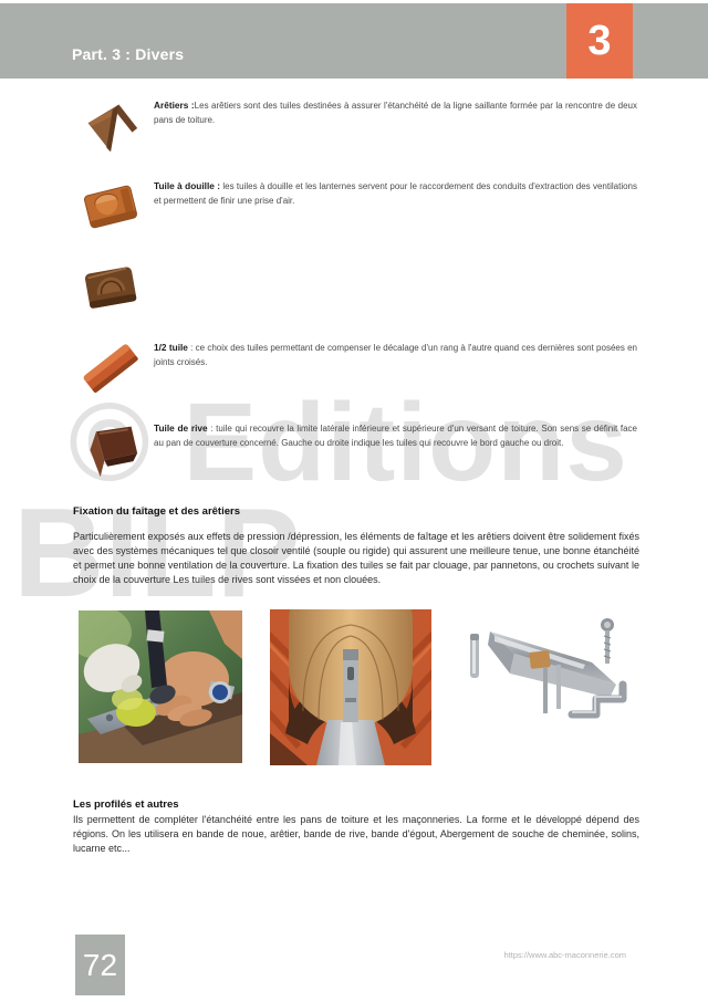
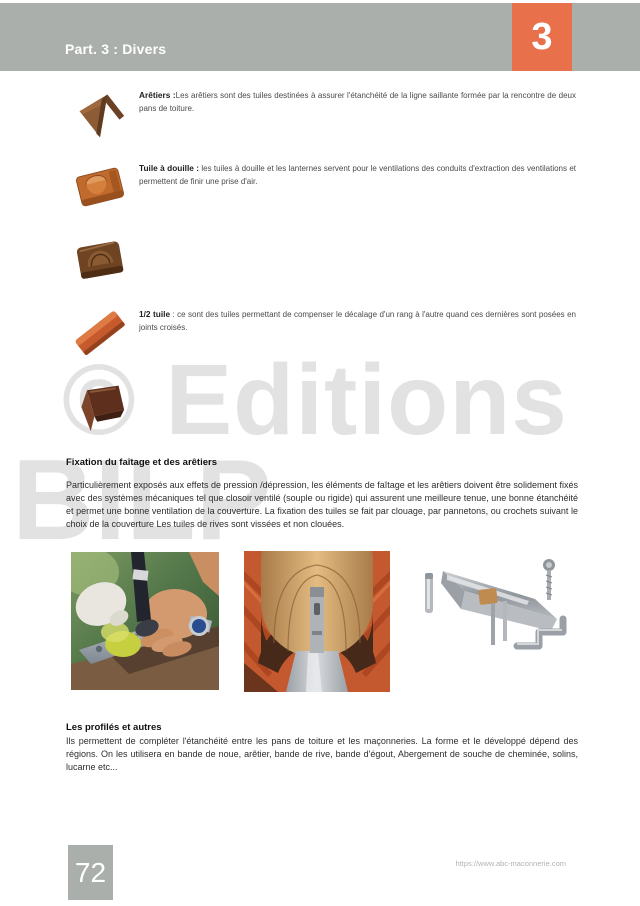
  Editions
  BILP
  Part. 3 : Divers
  3
  Arêtiers :Les arêtiers sont des tuiles destinées à assurer l'étanchéité de la ligne saillante formée par la rencontre de deux pans de toiture.
- Tuile à douille : les tuiles à douille et les lanternes servent pour le raccordement des conduits d'extraction des ventilations et permettent de finir une prise d'air.
+ Tuile à douille : les tuiles à douille et les lanternes servent pour le ventilations des conduits d'extraction des ventilations et permettent de finir une prise d'air.
- 1/2 tuile : ce choix des tuiles permettant de compenser le décalage d'un rang à l'autre quand ces dernières sont posées en joints croisés.
+ 1/2 tuile : ce sont des tuiles permettant de compenser le décalage d'un rang à l'autre quand ces dernières sont posées en joints croisés.
- Tuile de rive : tuile qui recouvre la limite latérale inférieure et supérieure d'un versant de toiture. Son sens se définit face au pan de couverture concerné. Gauche ou droite indique les tuiles qui recouvre le bord gauche ou droit.
  Fixation du faîtage et des arêtiers
  Particulièrement exposés aux effets de pression /dépression, les éléments de faîtage et les arêtiers doivent être solidement fixés avec des systèmes mécaniques tel que closoir ventilé (souple ou rigide) qui assurent une meilleure tenue, une bonne étanchéité et permet une bonne ventilation de la couverture. La fixation des tuiles se fait par clouage, par pannetons, ou crochets suivant le choix de la couverture Les tuiles de rives sont vissées et non clouées.
  Les profilés et autres
  Ils permettent de compléter l'étanchéité entre les pans de toiture et les maçonneries. La forme et le développé dépend des régions. On les utilisera en bande de noue, arêtier, bande de rive, bande d'égout, Abergement de souche de cheminée, solins, lucarne etc...
  72
  https://www.abc-maconnerie.com
